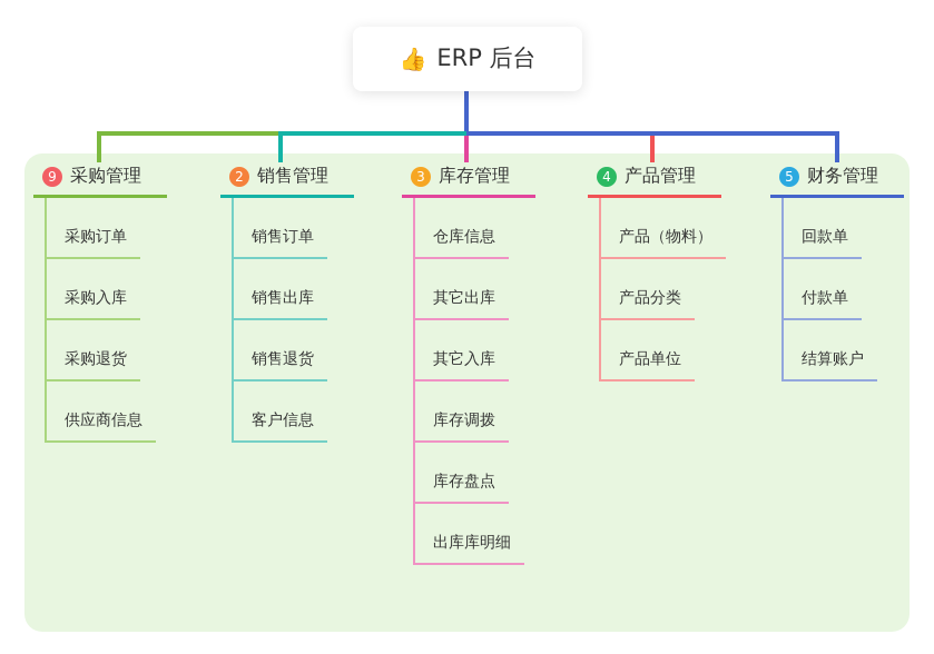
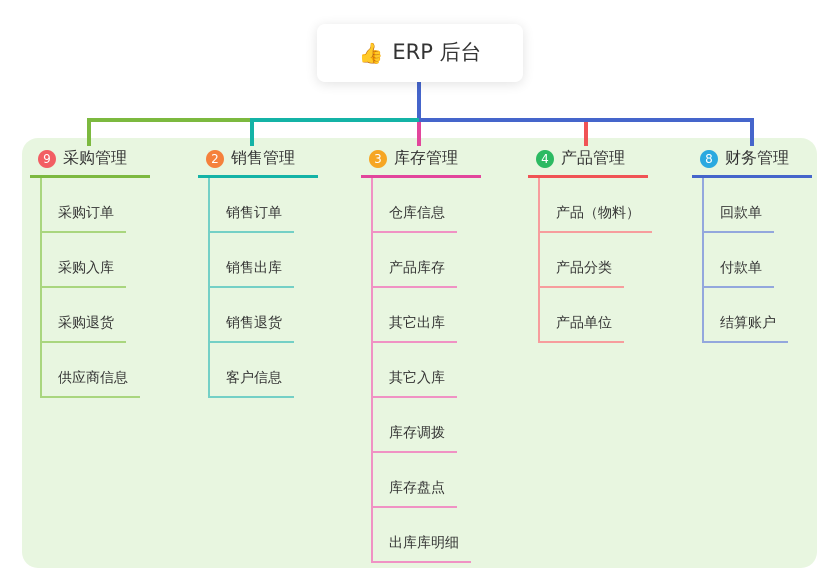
  👍
  ERP 后台
  9
  采购管理
  采购订单
  采购入库
  采购退货
  供应商信息
  2
  销售管理
  销售订单
  销售出库
  销售退货
  客户信息
  3
  库存管理
  仓库信息
+ 产品库存
  其它出库
  其它入库
  库存调拨
  库存盘点
  出库库明细
  4
  产品管理
  产品（物料）
  产品分类
  产品单位
- 5
+ 8
  财务管理
  回款单
  付款单
  结算账户
